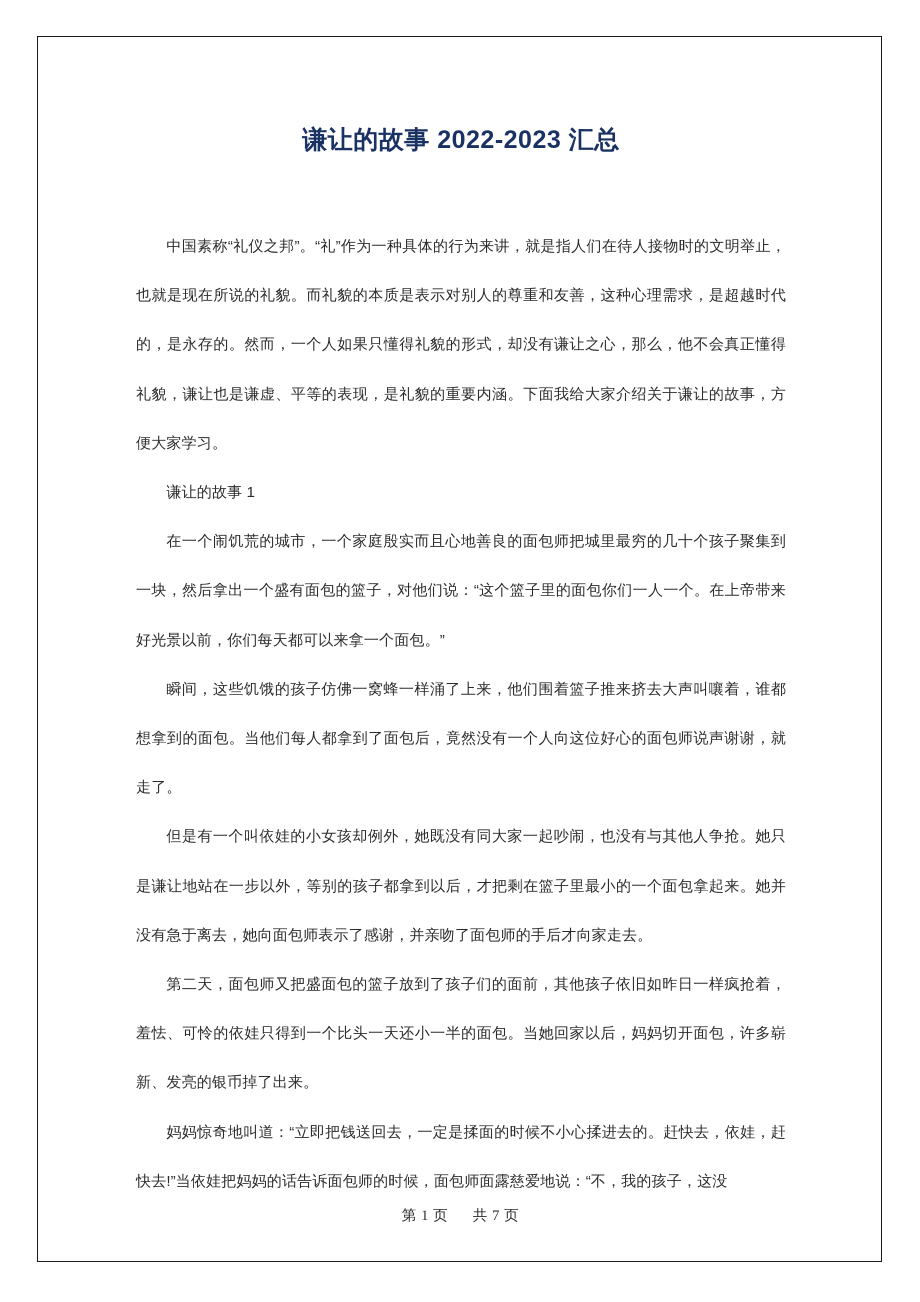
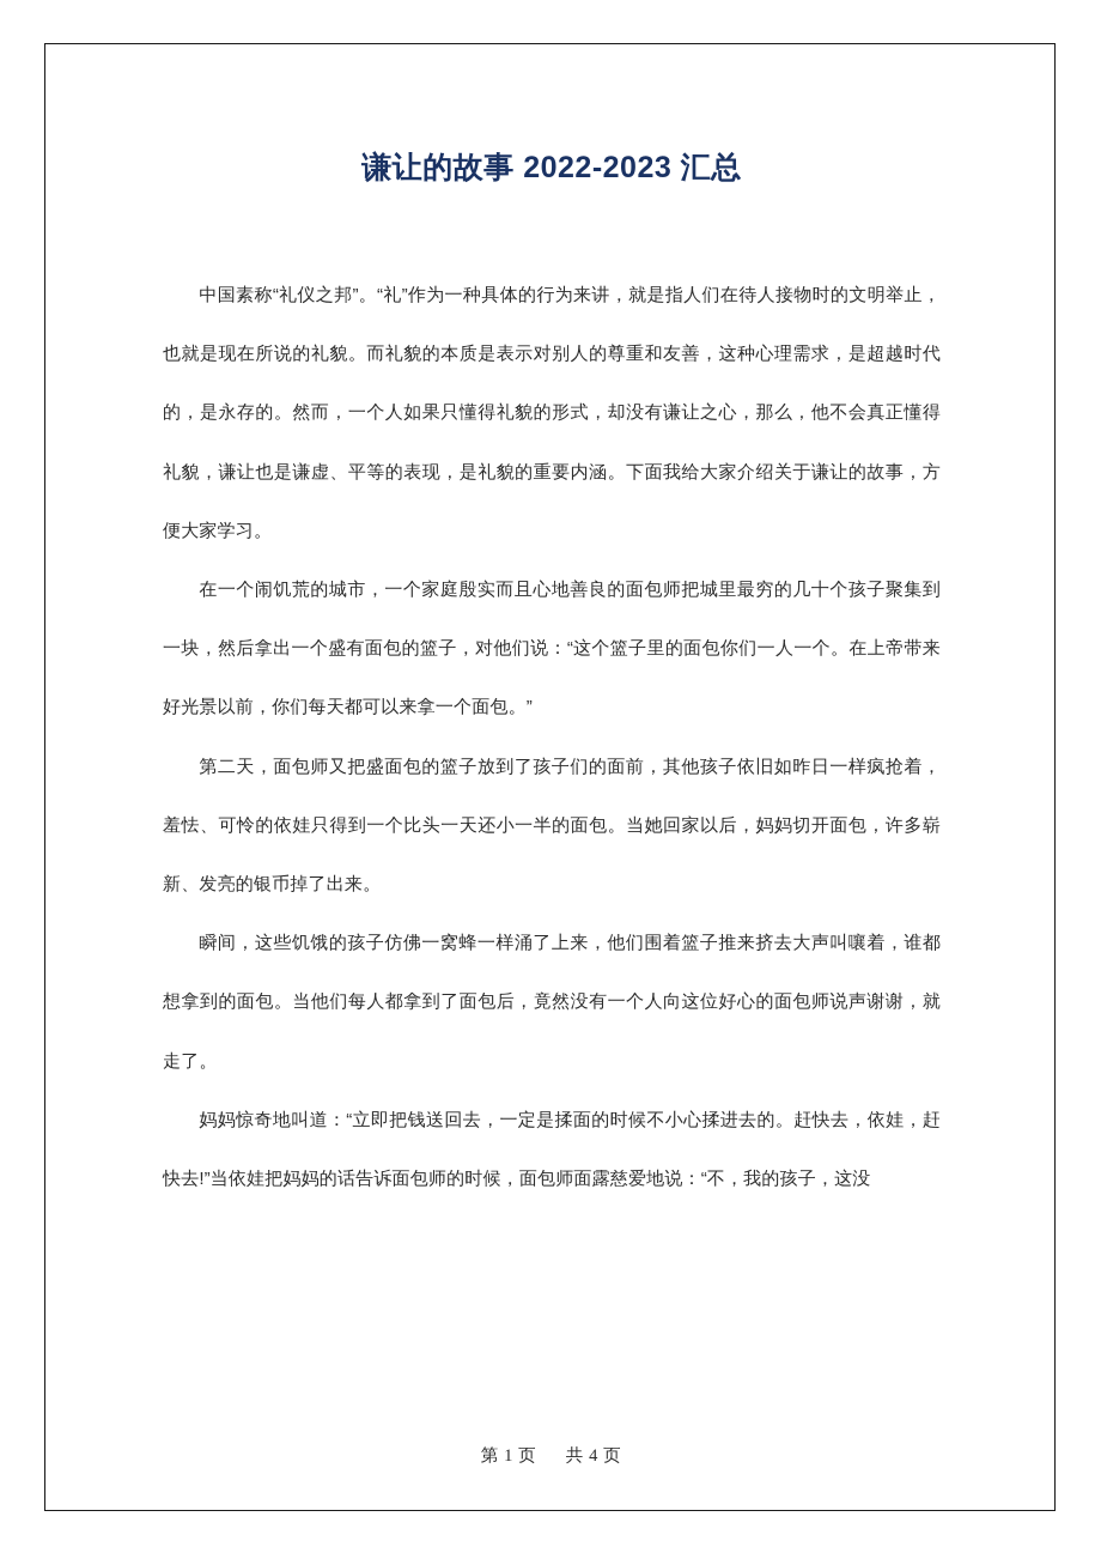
  谦让的故事 2022-2023 汇总
  中国素称“礼仪之邦”。“礼”作为一种具体的行为来讲，就是指人们在待人接物时的文明举止，也就是现在所说的礼貌。而礼貌的本质是表示对别人的尊重和友善，这种心理需求，是超越时代的，是永存的。然而，一个人如果只懂得礼貌的形式，却没有谦让之心，那么，他不会真正懂得礼貌，谦让也是谦虚、平等的表现，是礼貌的重要内涵。下面我给大家介绍关于谦让的故事，方便大家学习。
- 谦让的故事 1
  在一个闹饥荒的城市，一个家庭殷实而且心地善良的面包师把城里最穷的几十个孩子聚集到一块，然后拿出一个盛有面包的篮子，对他们说：“这个篮子里的面包你们一人一个。在上帝带来好光景以前，你们每天都可以来拿一个面包。”
- 瞬间，这些饥饿的孩子仿佛一窝蜂一样涌了上来，他们围着篮子推来挤去大声叫嚷着，谁都想拿到的面包。当他们每人都拿到了面包后，竟然没有一个人向这位好心的面包师说声谢谢，就走了。
+ 第二天，面包师又把盛面包的篮子放到了孩子们的面前，其他孩子依旧如昨日一样疯抢着，羞怯、可怜的依娃只得到一个比头一天还小一半的面包。当她回家以后，妈妈切开面包，许多崭新、发亮的银币掉了出来。
- 但是有一个叫依娃的小女孩却例外，她既没有同大家一起吵闹，也没有与其他人争抢。她只是谦让地站在一步以外，等别的孩子都拿到以后，才把剩在篮子里最小的一个面包拿起来。她并没有急于离去，她向面包师表示了感谢，并亲吻了面包师的手后才向家走去。
- 第二天，面包师又把盛面包的篮子放到了孩子们的面前，其他孩子依旧如昨日一样疯抢着，羞怯、可怜的依娃只得到一个比头一天还小一半的面包。当她回家以后，妈妈切开面包，许多崭新、发亮的银币掉了出来。
+ 瞬间，这些饥饿的孩子仿佛一窝蜂一样涌了上来，他们围着篮子推来挤去大声叫嚷着，谁都想拿到的面包。当他们每人都拿到了面包后，竟然没有一个人向这位好心的面包师说声谢谢，就走了。
  妈妈惊奇地叫道：“立即把钱送回去，一定是揉面的时候不小心揉进去的。赶快去，依娃，赶快去!”当依娃把妈妈的话告诉面包师的时候，面包师面露慈爱地说：“不，我的孩子，这没
- 第 1 页 共 7 页
+ 第 1 页 共 4 页
